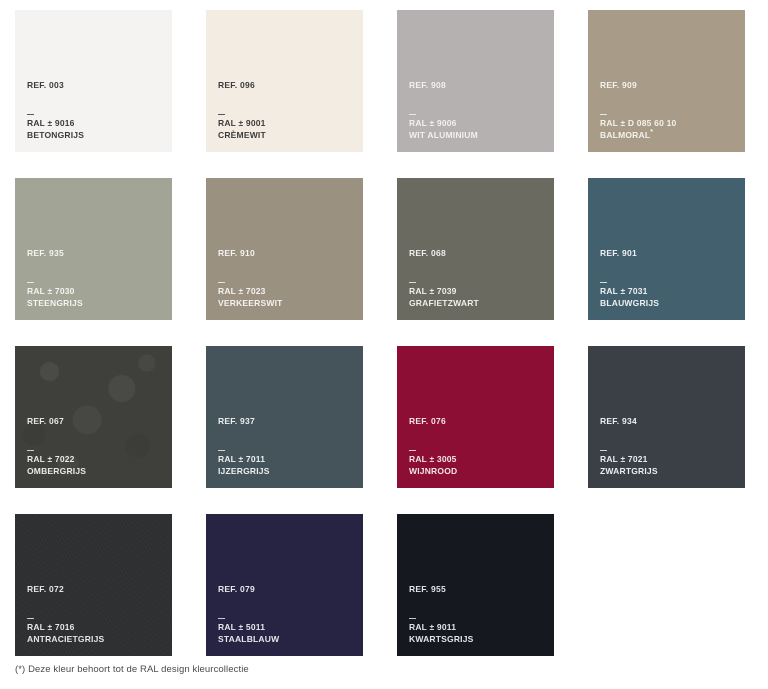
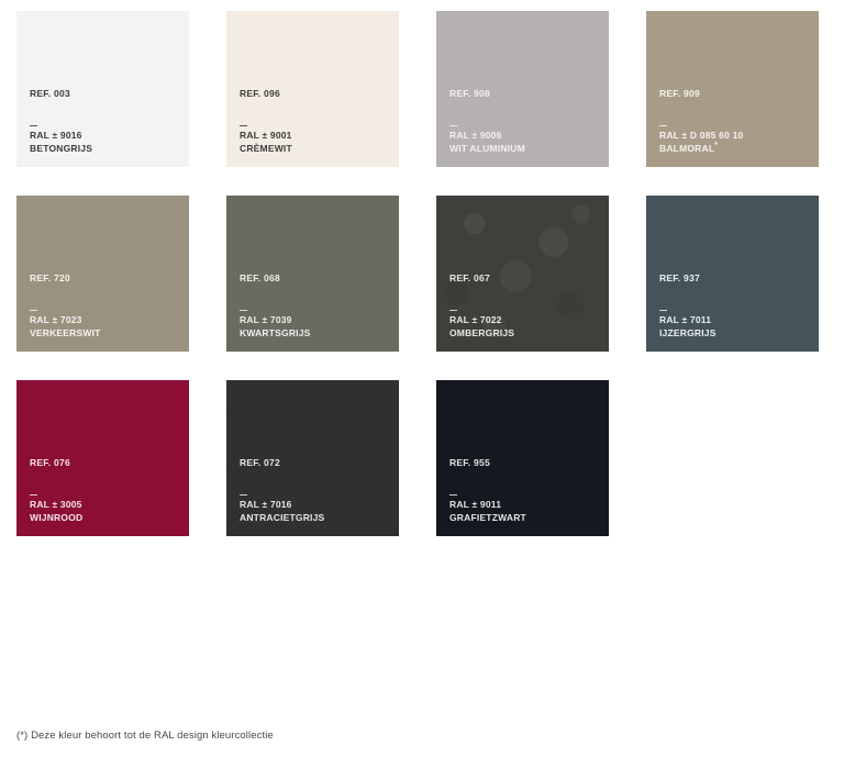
  REF. 003
  RAL ± 9016
  BETONGRIJS
  REF. 096
  RAL ± 9001
  CRÈMEWIT
  REF. 908
  RAL ± 9006
  WIT ALUMINIUM
  REF. 909
  RAL ± D 085 60 10
  BALMORAL
- REF. 935
- RAL ± 7030
- STEENGRIJS
- REF. 910
+ REF. 720
  RAL ± 7023
  VERKEERSWIT
  REF. 068
  RAL ± 7039
- GRAFIETZWART
+ KWARTSGRIJS
- REF. 901
- RAL ± 7031
- BLAUWGRIJS
  REF. 937
  RAL ± 7011
  IJZERGRIJS
  REF. 076
  RAL ± 3005
  WIJNROOD
- REF. 934
- RAL ± 7021
- ZWARTGRIJS
- REF. 079
- RAL ± 5011
- STAALBLAUW
  REF. 955
  RAL ± 9011
- KWARTSGRIJS
+ GRAFIETZWART
  (*) Deze kleur behoort tot de RAL design kleurcollectie
